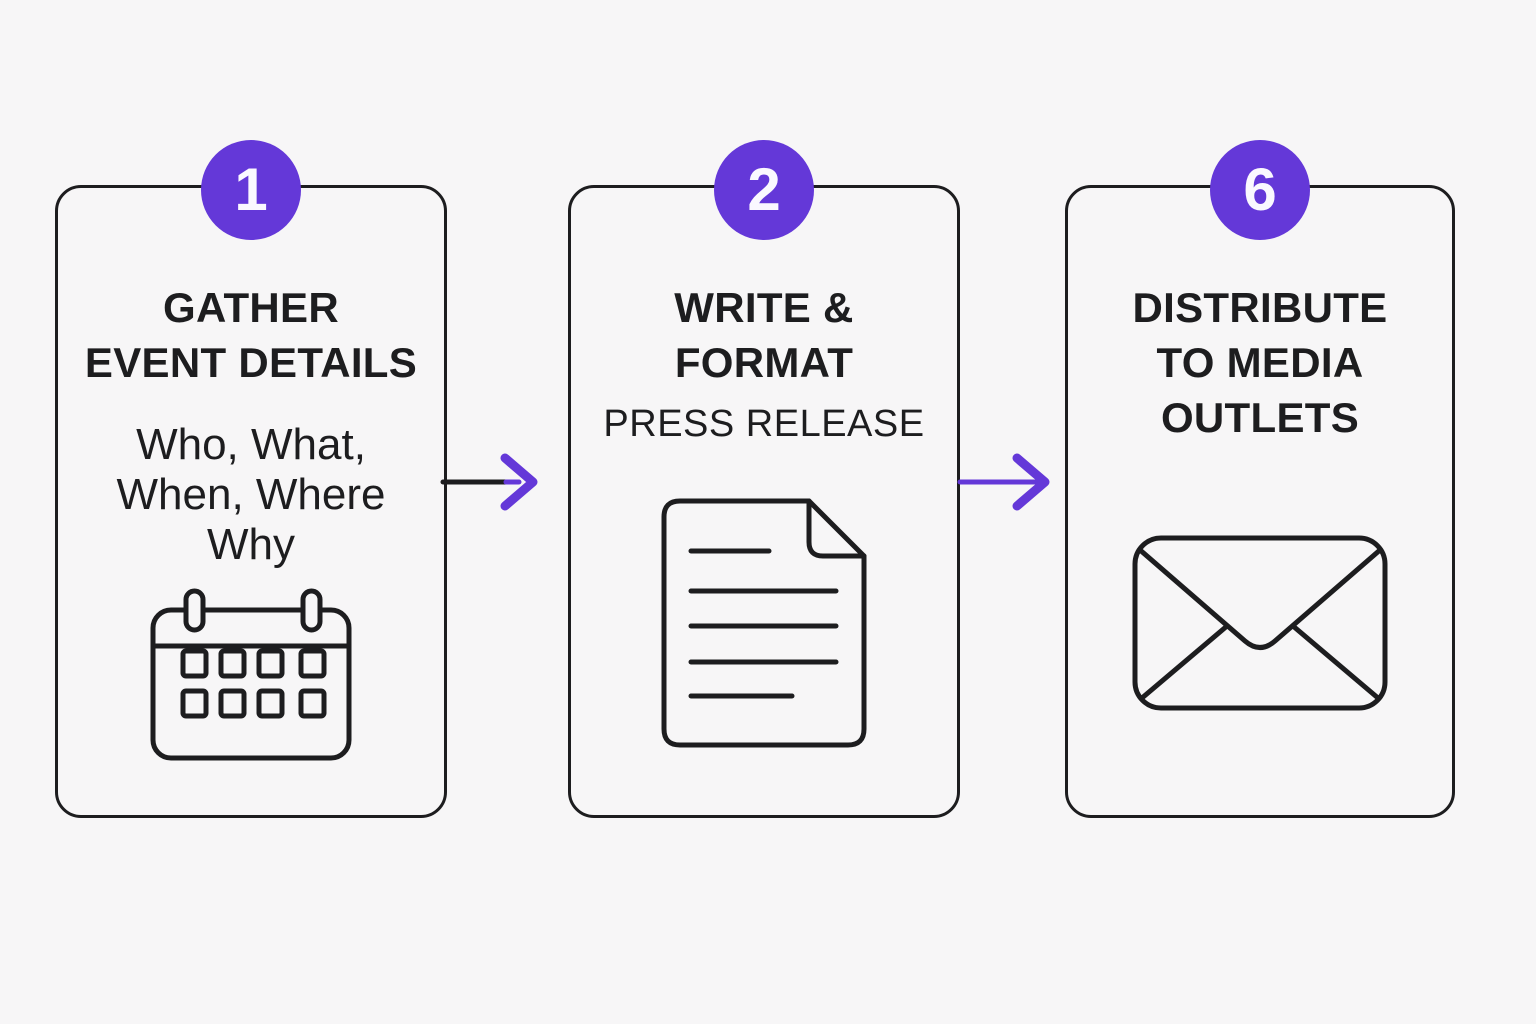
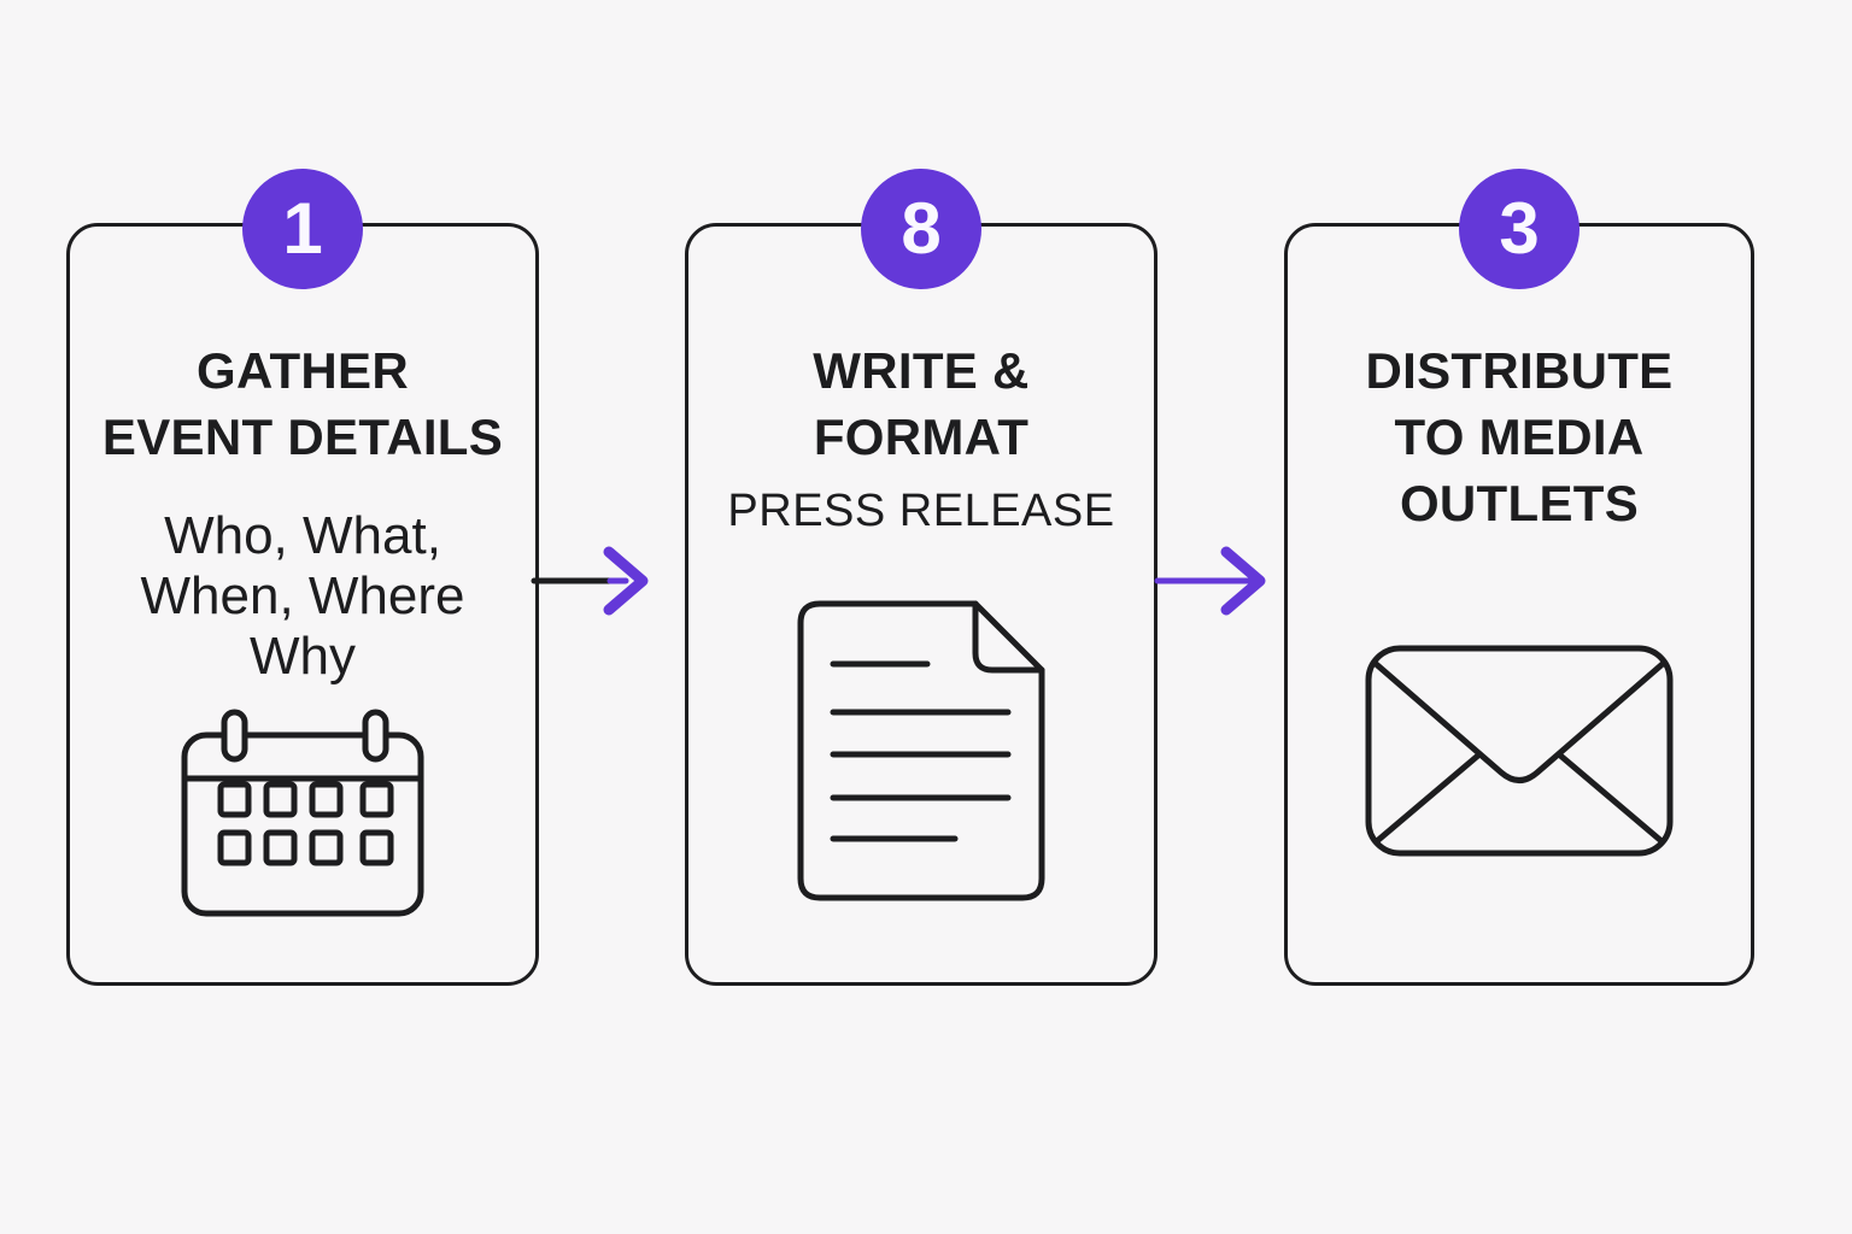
  1
  GATHER
  EVENT DETAILS
  Who, What,
  When, Where
  Why
- 2
+ 8
  WRITE &
  FORMAT
  PRESS RELEASE
- 6
+ 3
  DISTRIBUTE
  TO MEDIA
  OUTLETS
